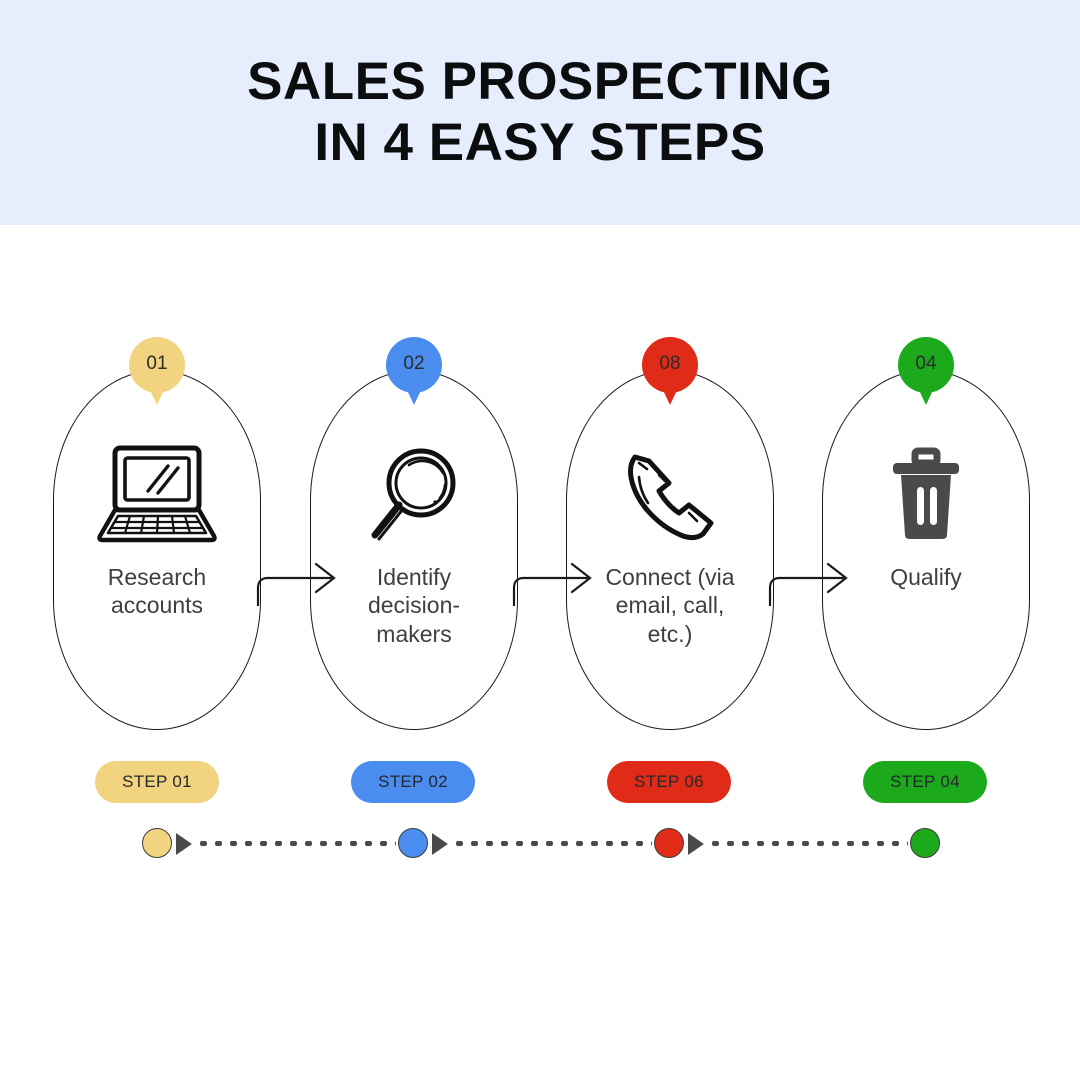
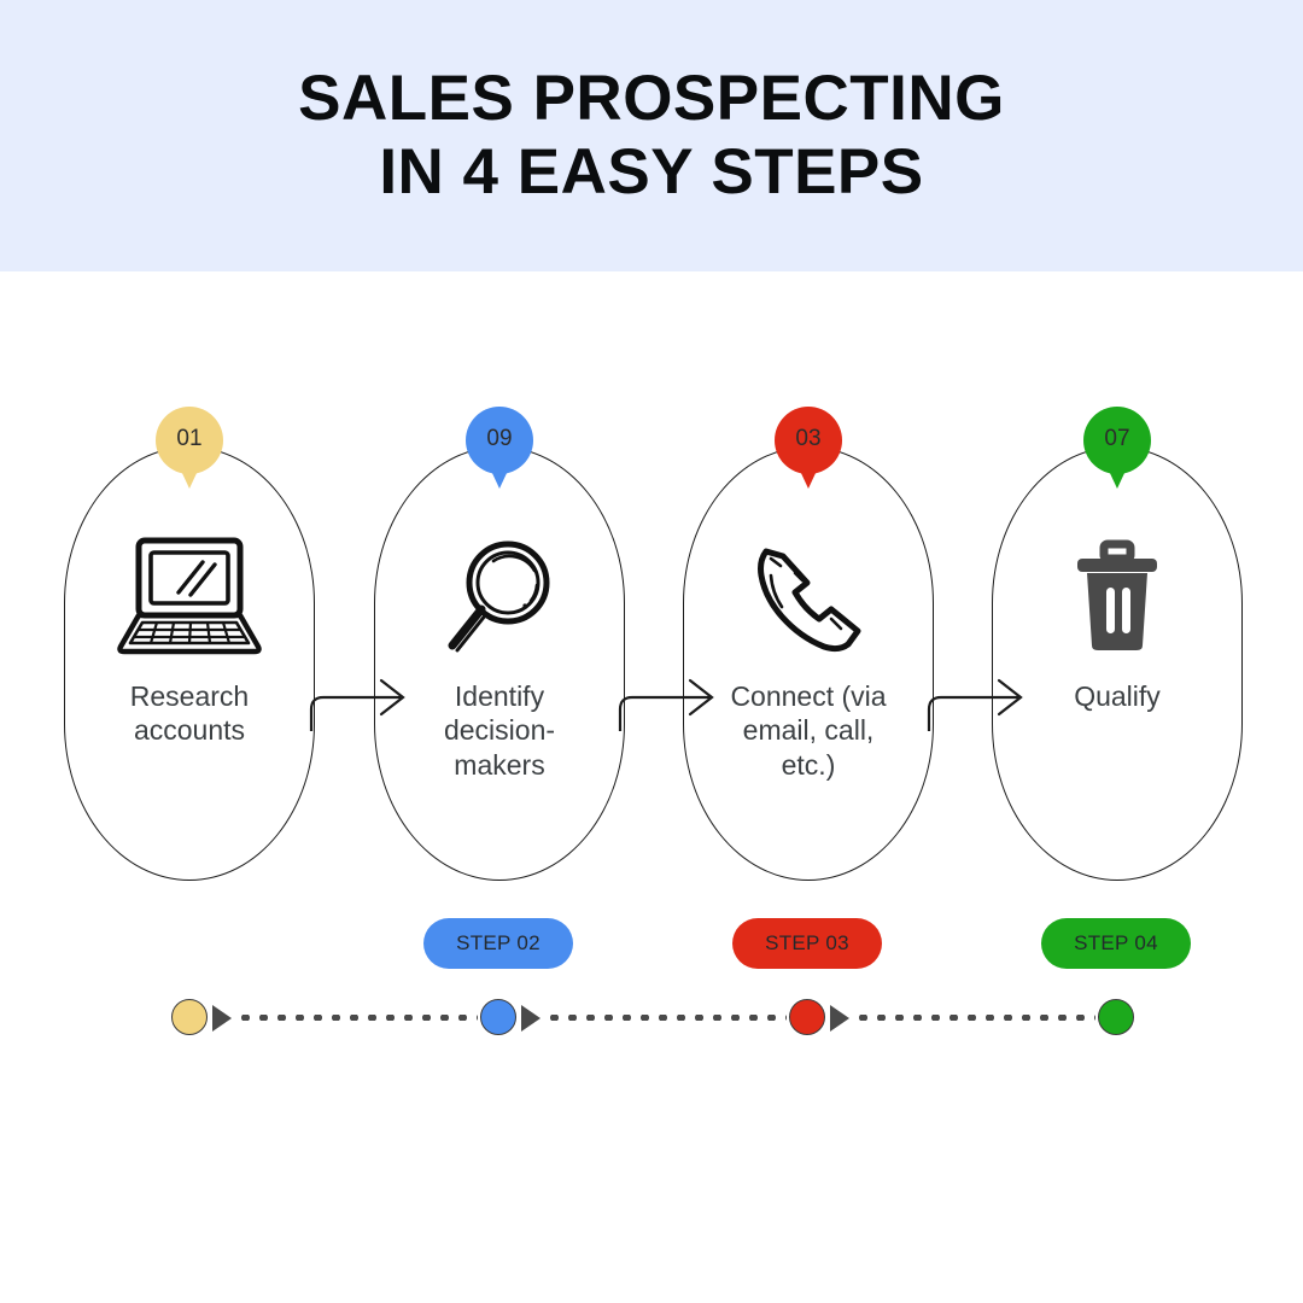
  SALES PROSPECTING
  IN 4 EASY STEPS
  Research
  accounts
  01
  Identify
  decision-
  makers
- 02
+ 09
  Connect (via
  email, call,
  etc.)
- 08
+ 03
  Qualify
- 04
+ 07
- STEP 01
  STEP 02
- STEP 06
+ STEP 03
  STEP 04
